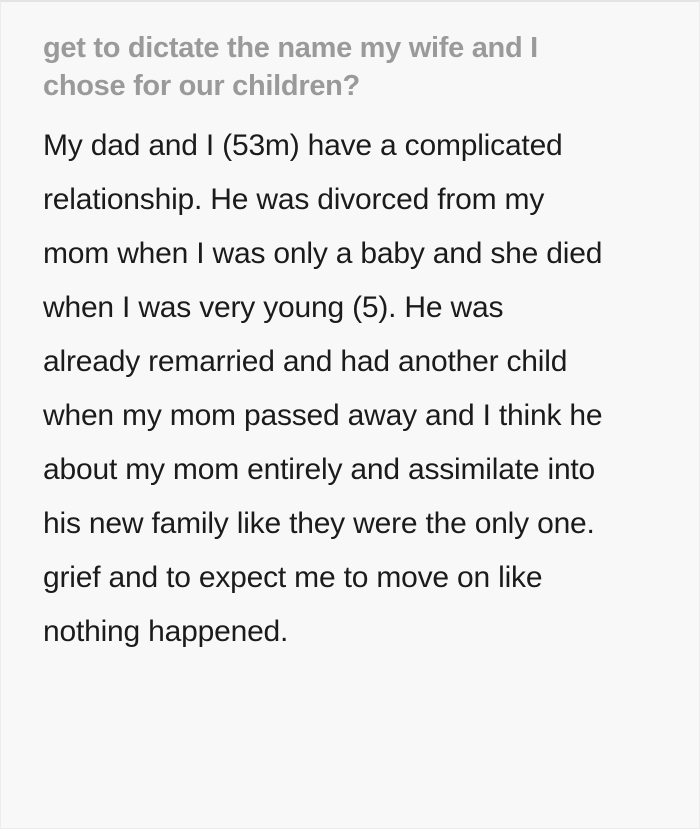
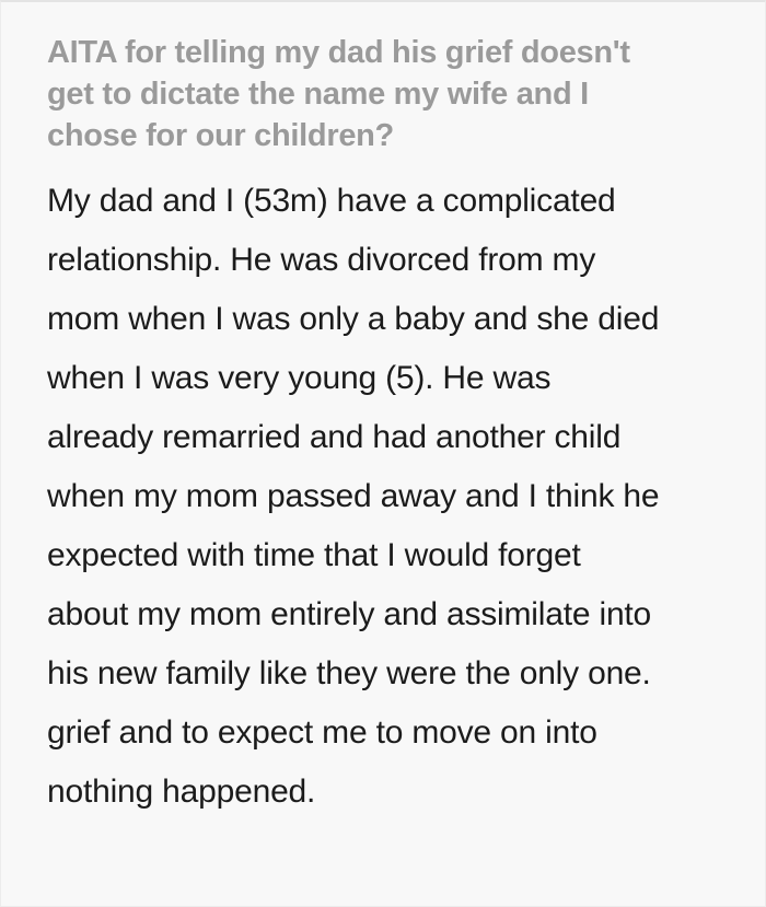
+ AITA for telling my dad his grief doesn't
  get to dictate the name my wife and I
  chose for our children?
  My dad and I (53m) have a complicated
  relationship. He was divorced from my
  mom when I was only a baby and she died
  when I was very young (5). He was
  already remarried and had another child
  when my mom passed away and I think he
+ expected with time that I would forget
  about my mom entirely and assimilate into
  his new family like they were the only one.
- grief and to expect me to move on like
+ grief and to expect me to move on into
  nothing happened.
